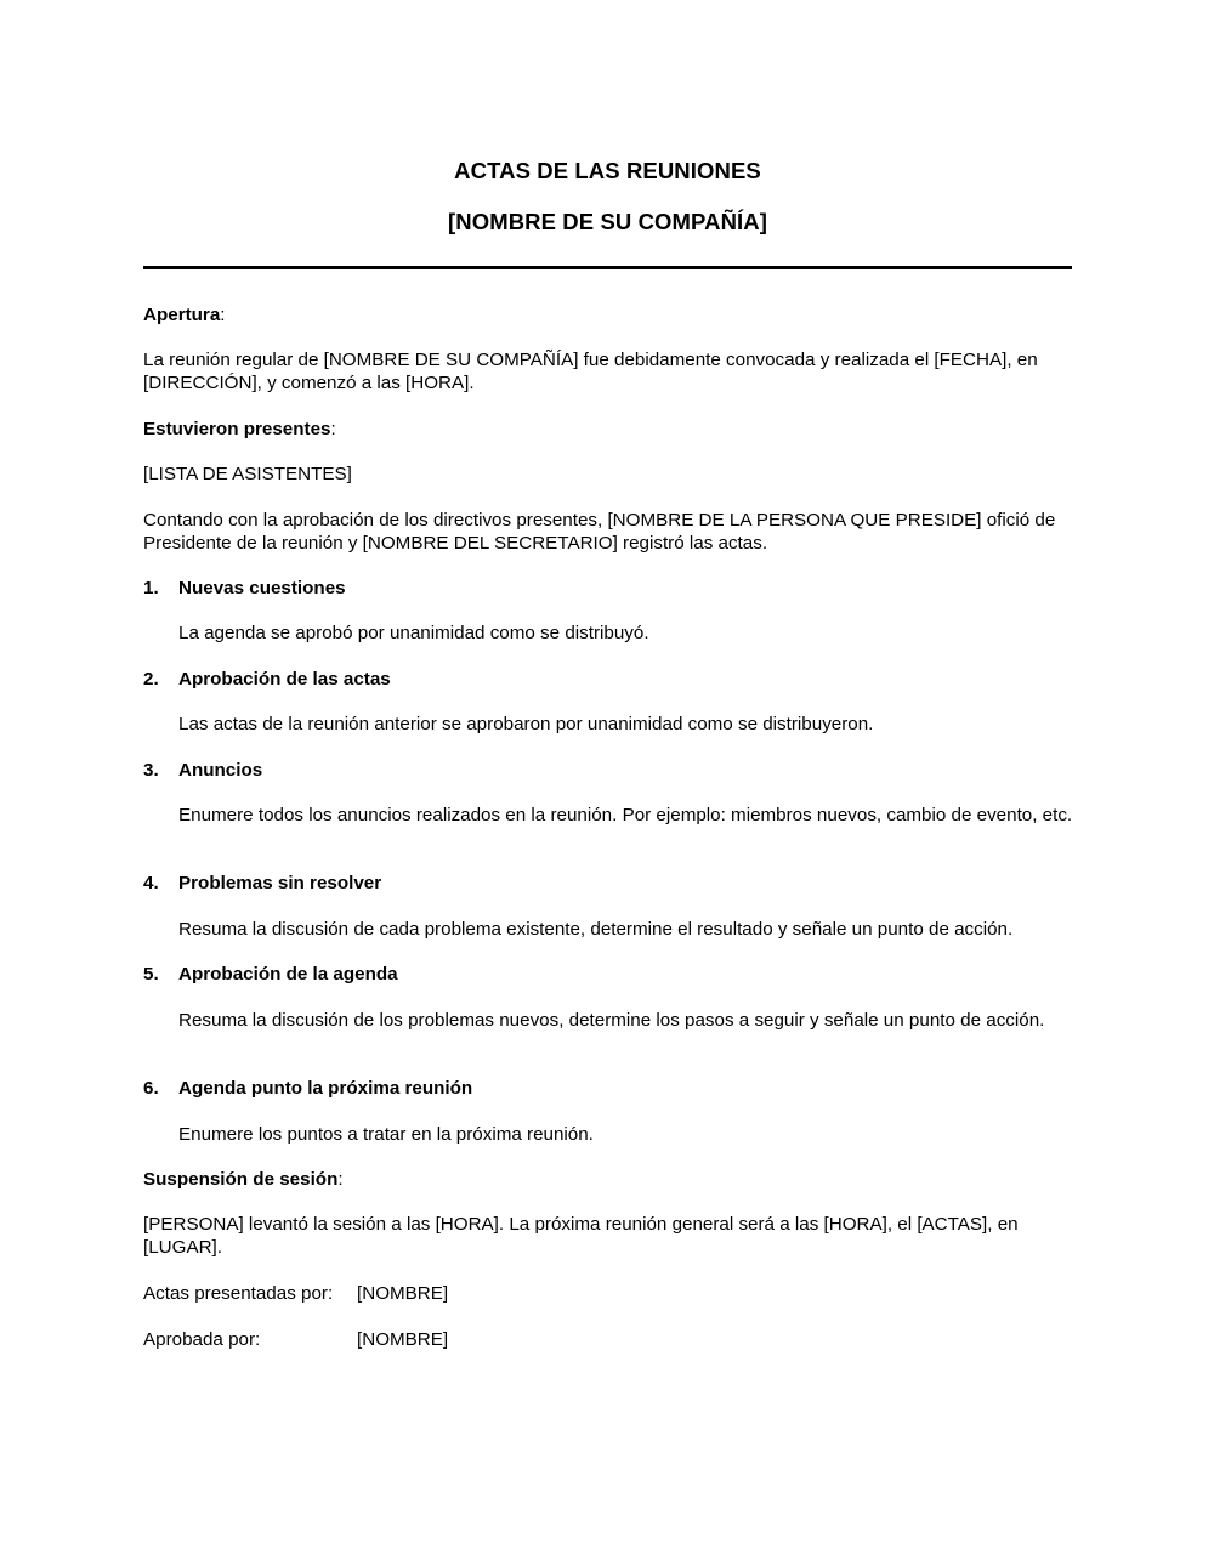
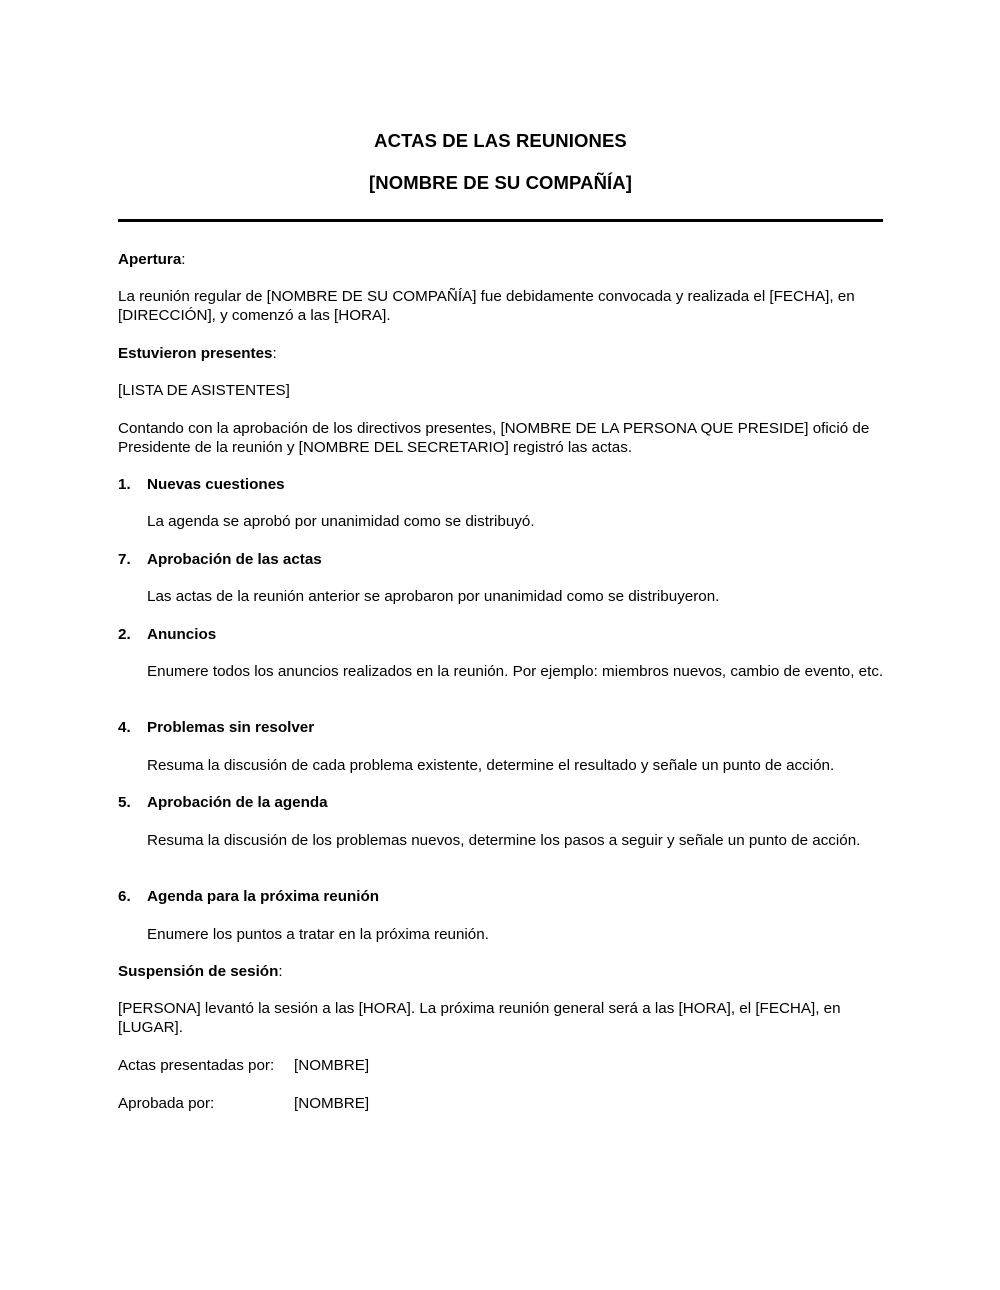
  ACTAS DE LAS REUNIONES
  [NOMBRE DE SU COMPAÑÍA]
  Apertura:
  La reunión regular de [NOMBRE DE SU COMPAÑÍA] fue debidamente convocada y realizada el [FECHA], en [DIRECCIÓN], y comenzó a las [HORA].
  Estuvieron presentes:
  [LISTA DE ASISTENTES]
  Contando con la aprobación de los directivos presentes, [NOMBRE DE LA PERSONA QUE PRESIDE] ofició de Presidente de la reunión y [NOMBRE DEL SECRETARIO] registró las actas.
  1. Nuevas cuestiones
  La agenda se aprobó por unanimidad como se distribuyó.
- 2. Aprobación de las actas
+ 7. Aprobación de las actas
  Las actas de la reunión anterior se aprobaron por unanimidad como se distribuyeron.
- 3. Anuncios
+ 2. Anuncios
  Enumere todos los anuncios realizados en la reunión. Por ejemplo: miembros nuevos, cambio de evento, etc.
  4. Problemas sin resolver
  Resuma la discusión de cada problema existente, determine el resultado y señale un punto de acción.
  5. Aprobación de la agenda
  Resuma la discusión de los problemas nuevos, determine los pasos a seguir y señale un punto de acción.
- 6. Agenda punto la próxima reunión
+ 6. Agenda para la próxima reunión
  Enumere los puntos a tratar en la próxima reunión.
  Suspensión de sesión:
- [PERSONA] levantó la sesión a las [HORA]. La próxima reunión general será a las [HORA], el [ACTAS], en [LUGAR].
+ [PERSONA] levantó la sesión a las [HORA]. La próxima reunión general será a las [HORA], el [FECHA], en [LUGAR].
  Actas presentadas por: [NOMBRE]
  Aprobada por: [NOMBRE]
